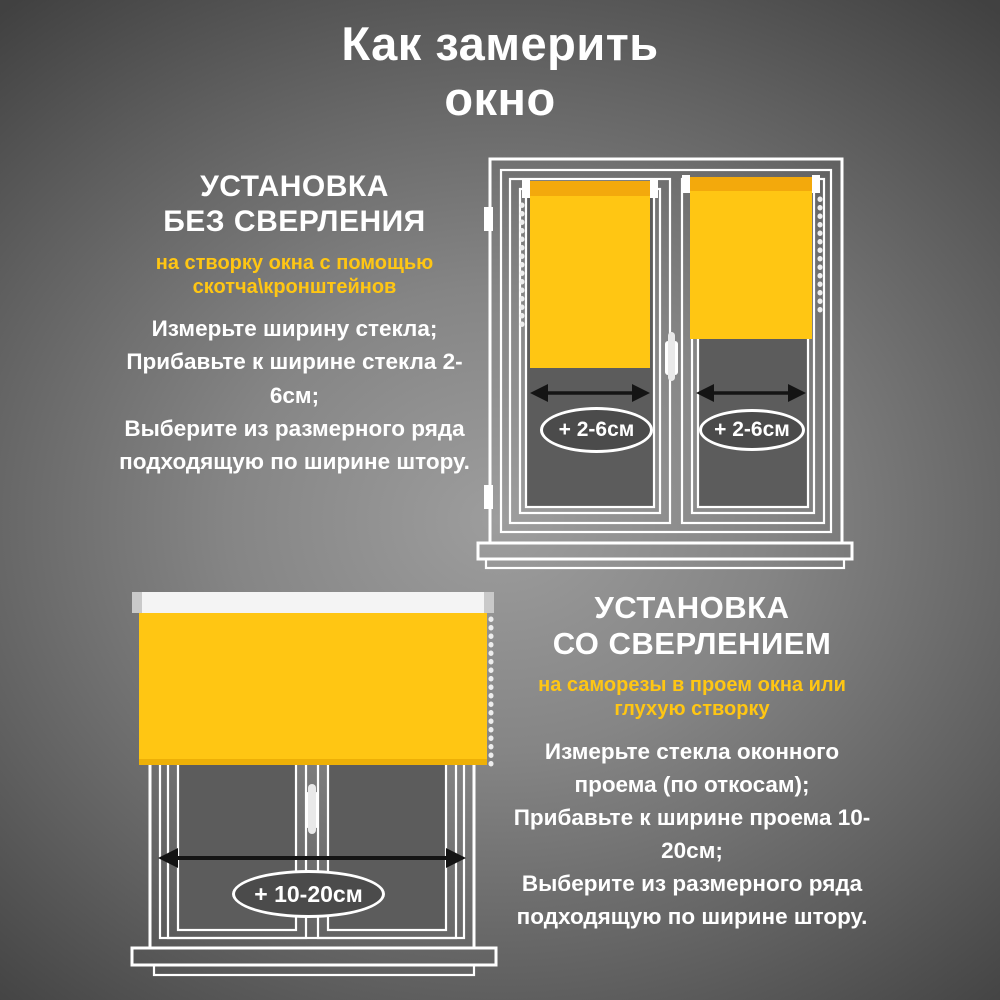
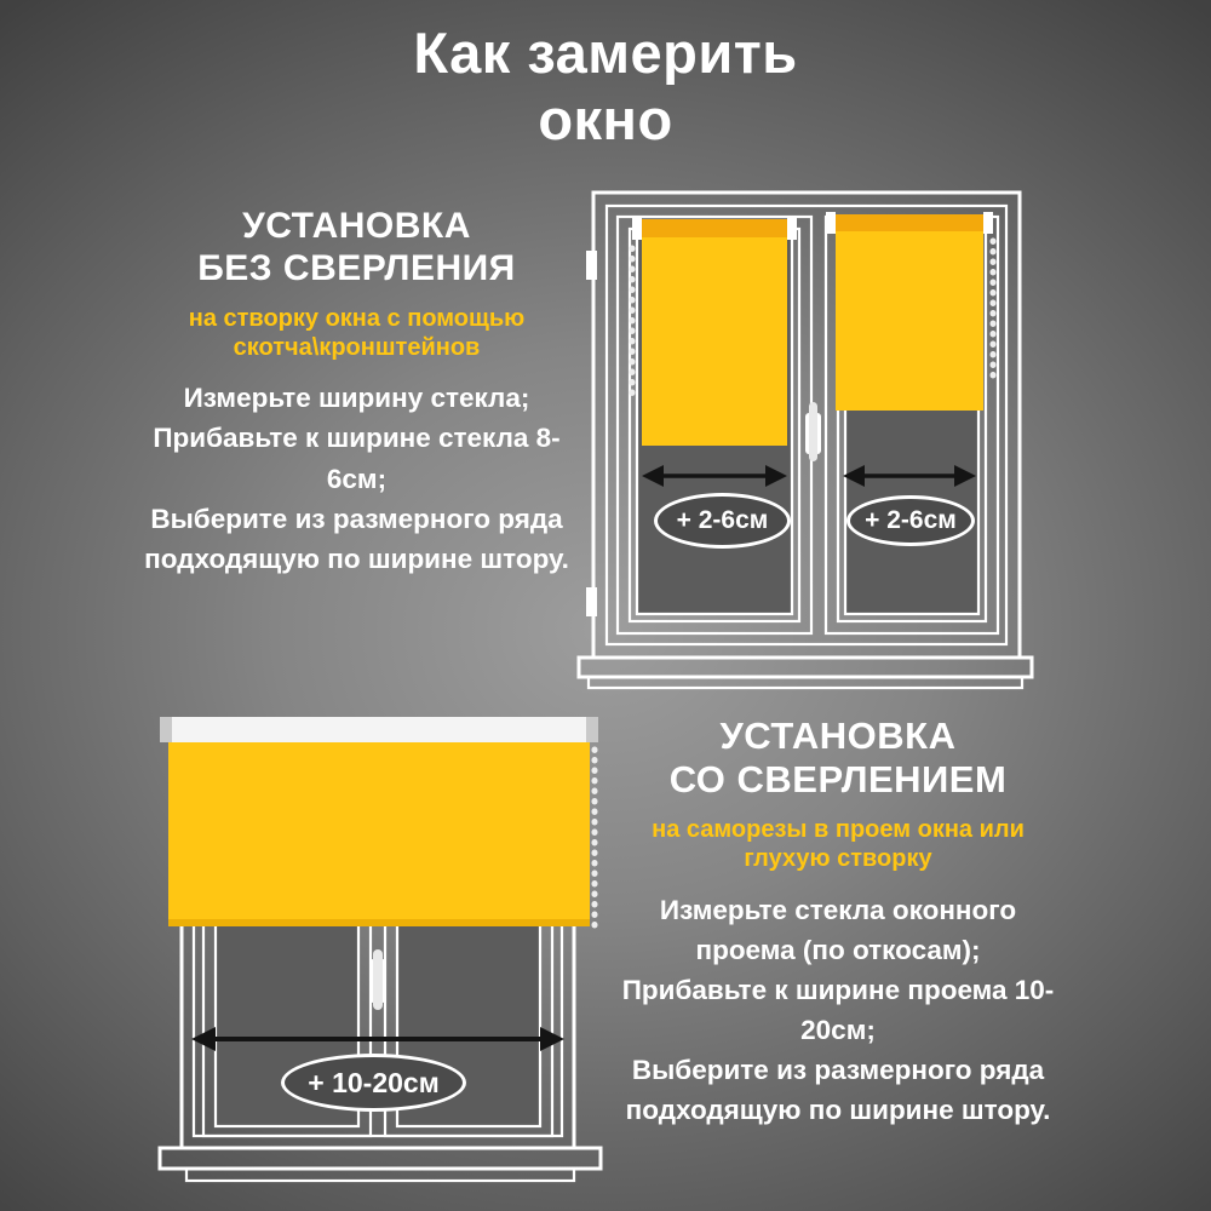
  Как замерить окно
  УСТАНОВКА
  БЕЗ СВЕРЛЕНИЯ
  на створку окна с помощью скотча\кронштейнов
  Измерьте ширину стекла;
- Прибавьте к ширине стекла 2-6см;
+ Прибавьте к ширине стекла 8-6см;
  Выберите из размерного ряда подходящую по ширине штору.
  УСТАНОВКА
  СО СВЕРЛЕНИЕМ
  на саморезы в проем окна или глухую створку
  Измерьте стекла оконного проема (по откосам);
  Прибавьте к ширине проема 10-20см;
  Выберите из размерного ряда подходящую по ширине штору.
  + 2-6см
  + 2-6см
  + 10-20см
